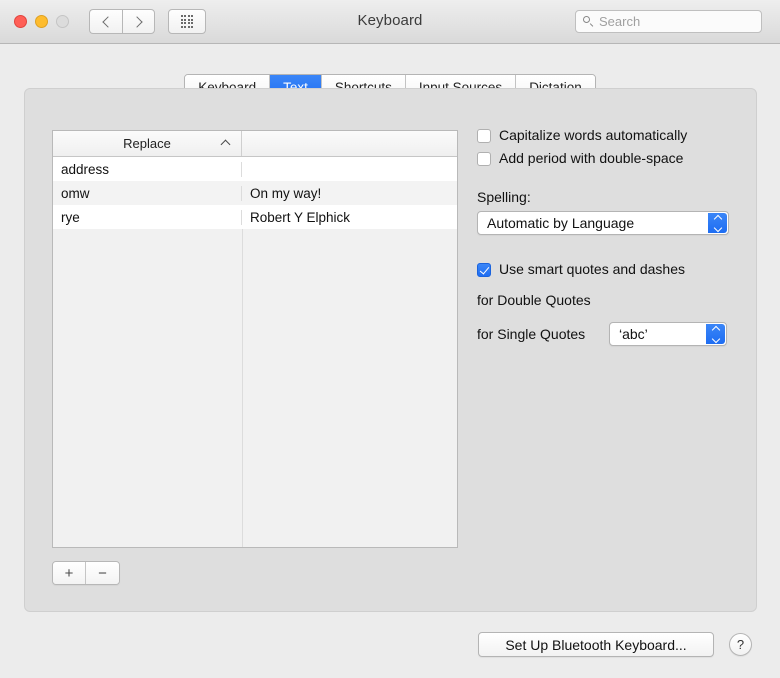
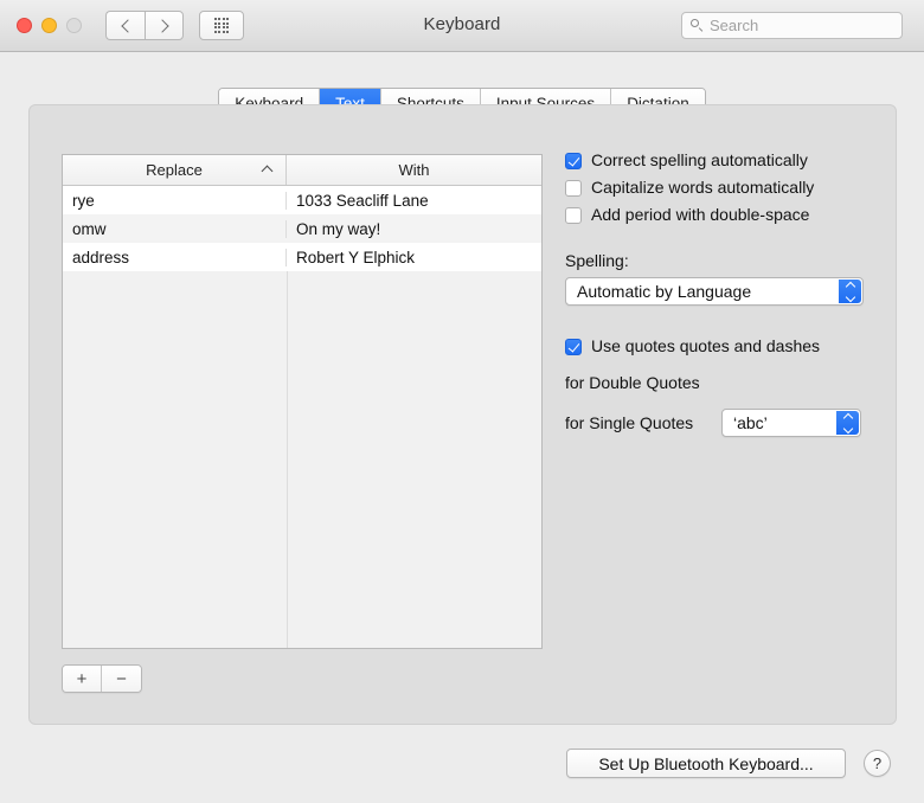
  Keyboard
  Search
  Replace
+ With
- address
+ rye
+ 1033 Seacliff Lane
  omw
  On my way!
- rye
+ address
  Robert Y Elphick
  +
  −
+ Correct spelling automatically
  Capitalize words automatically
  Add period with double-space
  Spelling:
  Automatic by Language
- Use smart quotes and dashes
+ Use quotes quotes and dashes
  for Double Quotes
  for Single Quotes
  ‘abc’
  Set Up Bluetooth Keyboard...
  ?
